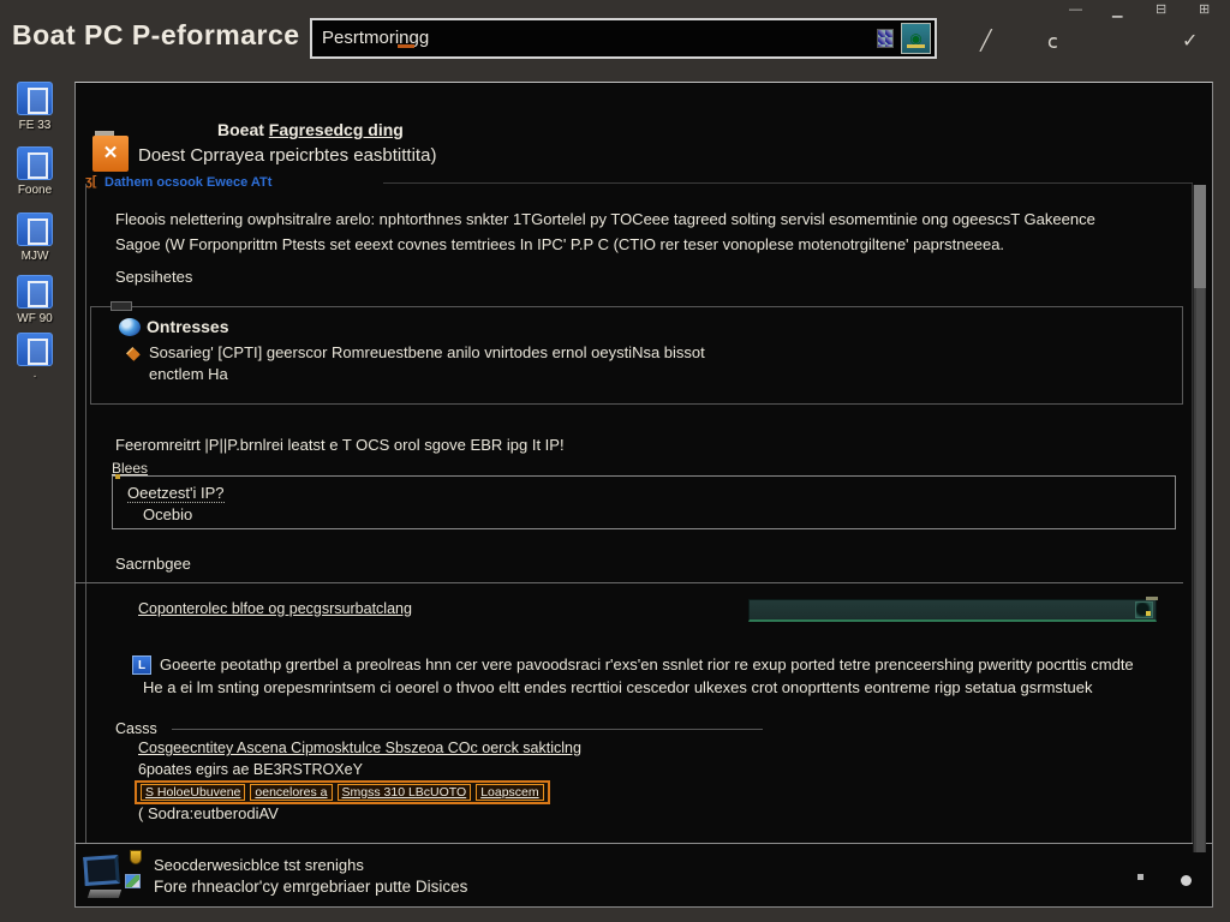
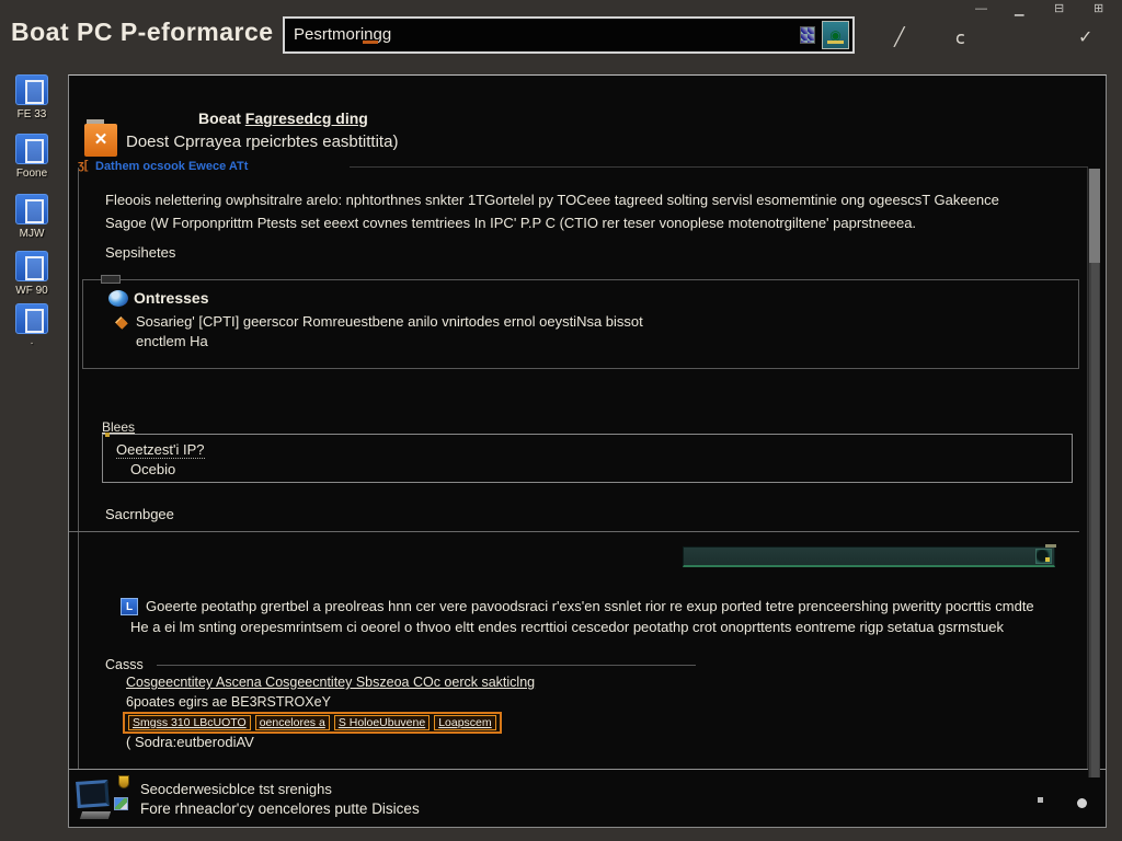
  Boat PC P-eformarce
  Pesrtmoringg
  ◉
  ╱
  ⅽ
  ✓
  —
  ▁
  ⊟
  ⊞
  FE 33
  Foone
  MJW
  WF 90
  ·
  Boeat Fagresedcg ding
  ✕
  Doest Cprrayea rpeicrbtes easbtittita)
  ʒ[
  Dathem ocsook Ewece ATt
  Fleoois nelettering owphsitralre arelo: nphtorthnes snkter 1TGortelel py TOCeee tagreed solting servisl esomemtinie ong ogeescsT Gakeence
  Sagoe (W Forponprittm Ptests set eeext covnes temtriees In IPC' P.P C (CTIO rer teser vonoplese motenotrgiltene' paprstneeea.
  Sepsihetes
  Ontresses
  ◆
  Sosarieg' [CPTI] geerscor Romreuestbene anilo vnirtodes ernol oeystiNsa bissot
  enctlem Ha
- Feeromreitrt |P||P.brnlrei leatst e T OCS orol sgove EBR ipg It IP!
  Blees
  Oeetzest'i IP?
  Ocebio
  Sacrnbgee
- Coponterolec blfoe og pecgsrsurbatclang
  L
  Goeerte peotathp grertbel a preolreas hnn cer vere pavoodsraci r'exs'en ssnlet rior re exup ported tetre prenceershing pweritty pocrttis cmdte
- He a ei lm snting orepesmrintsem ci oeorel o thvoo eltt endes recrttioi cescedor ulkexes crot onoprttents eontreme rigp setatua gsrmstuek
+ He a ei lm snting orepesmrintsem ci oeorel o thvoo eltt endes recrttioi cescedor peotathp crot onoprttents eontreme rigp setatua gsrmstuek
  Casss
- Cosgeecntitey Ascena Cipmosktulce Sbszeoa COc oerck sakticlng
+ Cosgeecntitey Ascena Cosgeecntitey Sbszeoa COc oerck sakticlng
  6poates egirs ae BE3RSTROXeY
- S HoloeUbuvene
+ Smgss 310 LBcUOTO
  oencelores a
- Smgss 310 LBcUOTO
+ S HoloeUbuvene
  Loapscem
  ( Sodra:eutberodiAV
  Seocderwesicblce tst srenighs
- Fore rhneaclor'cy emrgebriaer putte Disices
+ Fore rhneaclor'cy oencelores putte Disices
